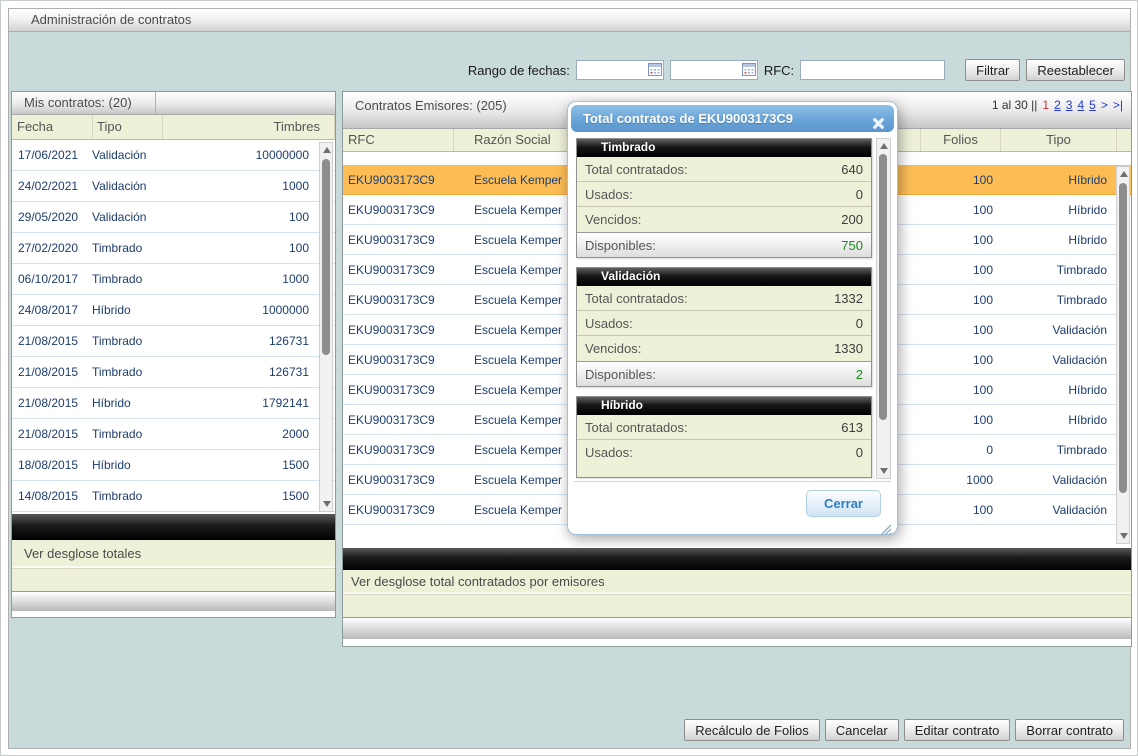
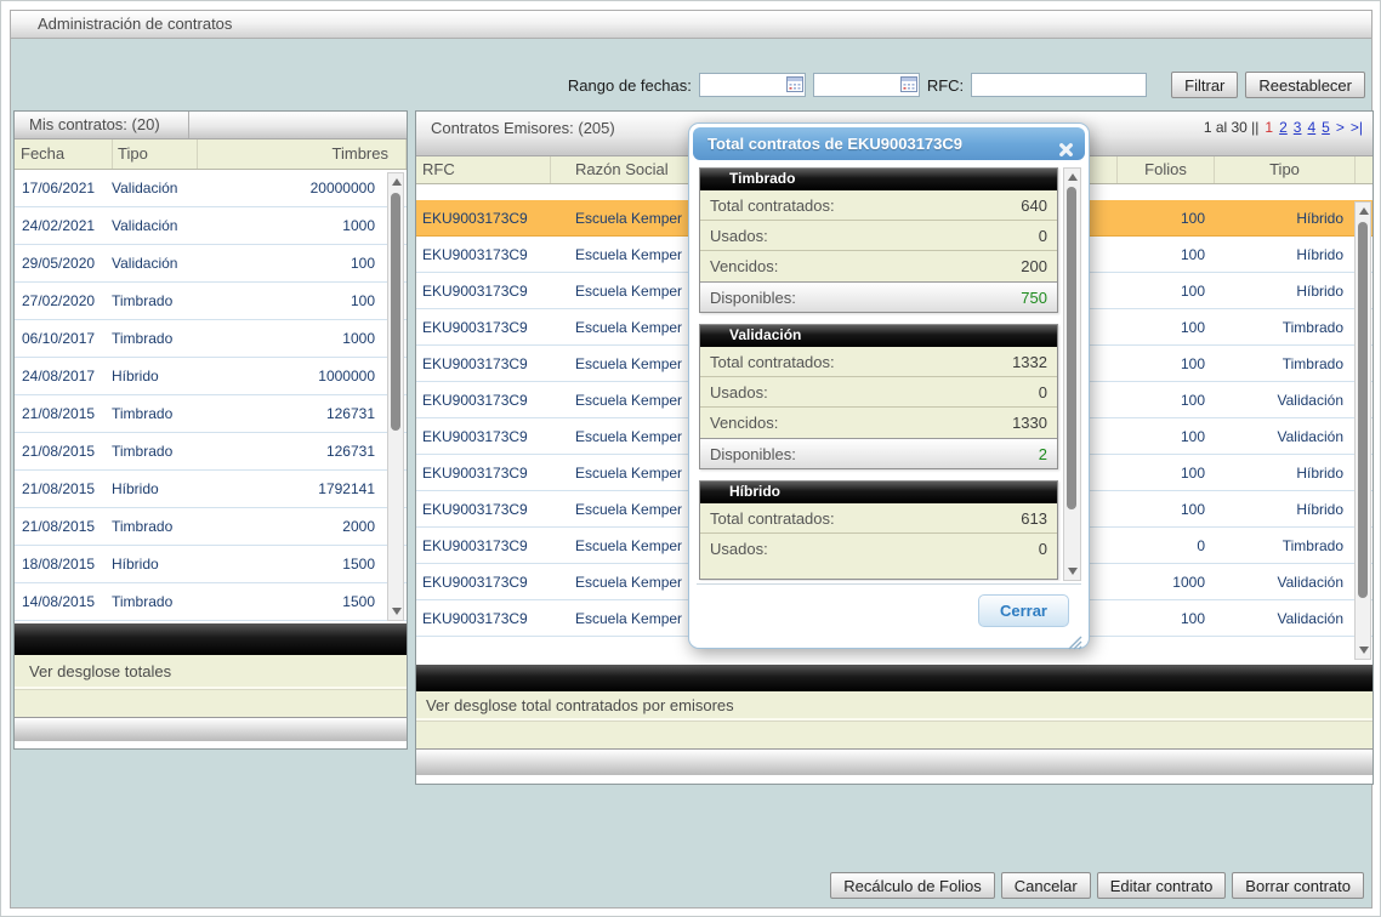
  Administración de contratos
  Rango de fechas:
  RFC:
  Filtrar
  Reestablecer
  Mis contratos: (20)
  Fecha
  Tipo
  Timbres
  17/06/2021
  Validación
- 10000000
+ 20000000
  24/02/2021
  Validación
  1000
  29/05/2020
  Validación
  100
  27/02/2020
  Timbrado
  100
  06/10/2017
  Timbrado
  1000
  24/08/2017
  Híbrido
  1000000
  21/08/2015
  Timbrado
  126731
  21/08/2015
  Timbrado
  126731
  21/08/2015
  Híbrido
  1792141
  21/08/2015
  Timbrado
  2000
  18/08/2015
  Híbrido
  1500
  14/08/2015
  Timbrado
  1500
  Ver desglose totales
  Contratos Emisores: (205)
  1 al 30 ||
  1
  2
  3
  4
  5
  >
  >|
  RFC
  Razón Social
  Folios
  Tipo
  EKU9003173C9
  Escuela Kemper
  100
  Híbrido
  EKU9003173C9
  Escuela Kemper
  100
  Híbrido
  EKU9003173C9
  Escuela Kemper
  100
  Híbrido
  EKU9003173C9
  Escuela Kemper
  100
  Timbrado
  EKU9003173C9
  Escuela Kemper
  100
  Timbrado
  EKU9003173C9
  Escuela Kemper
  100
  Validación
  EKU9003173C9
  Escuela Kemper
  100
  Validación
  EKU9003173C9
  Escuela Kemper
  100
  Híbrido
  EKU9003173C9
  Escuela Kemper
  100
  Híbrido
  EKU9003173C9
  Escuela Kemper
  0
  Timbrado
  EKU9003173C9
  Escuela Kemper
  1000
  Validación
  EKU9003173C9
  Escuela Kemper
  100
  Validación
  Ver desglose total contratados por emisores
  Total contratos de EKU9003173C9
  Timbrado
  Total contratados:
  640
  Usados:
  0
  Vencidos:
  200
  Disponibles:
  750
  Validación
  Total contratados:
  1332
  Usados:
  0
  Vencidos:
  1330
  Disponibles:
  2
  Híbrido
  Total contratados:
  613
  Usados:
  0
  Cerrar
  Recálculo de Folios
  Cancelar
  Editar contrato
  Borrar contrato
